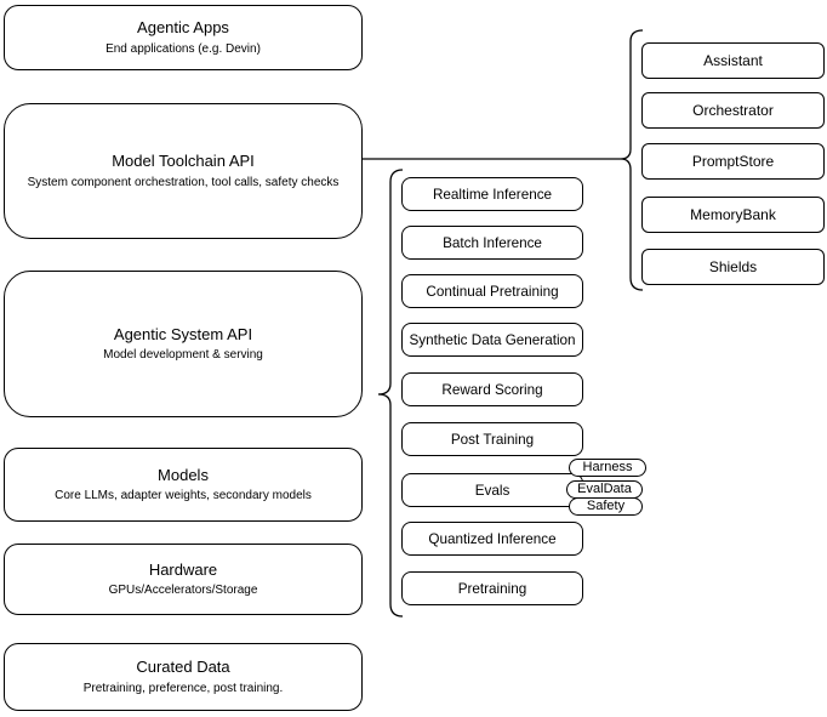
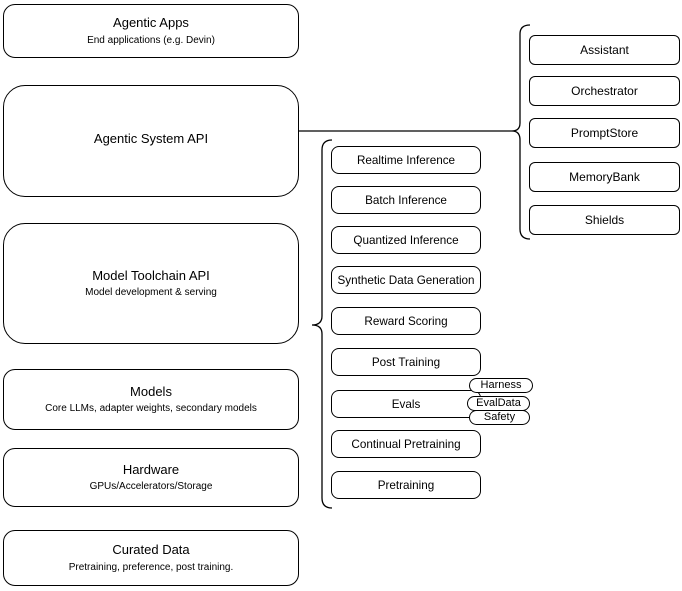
  Agentic Apps
  End applications (e.g. Devin)
- Model Toolchain API
+ Agentic System API
- System component orchestration, tool calls, safety checks
- Agentic System API
+ Model Toolchain API
  Model development & serving
  Models
  Core LLMs, adapter weights, secondary models
  Hardware
  GPUs/Accelerators/Storage
  Curated Data
  Pretraining, preference, post training.
  Realtime Inference
  Batch Inference
- Continual Pretraining
+ Quantized Inference
  Synthetic Data Generation
  Reward Scoring
  Post Training
  Evals
- Quantized Inference
+ Continual Pretraining
  Pretraining
  Harness
  EvalData
  Safety
  Assistant
  Orchestrator
  PromptStore
  MemoryBank
  Shields
